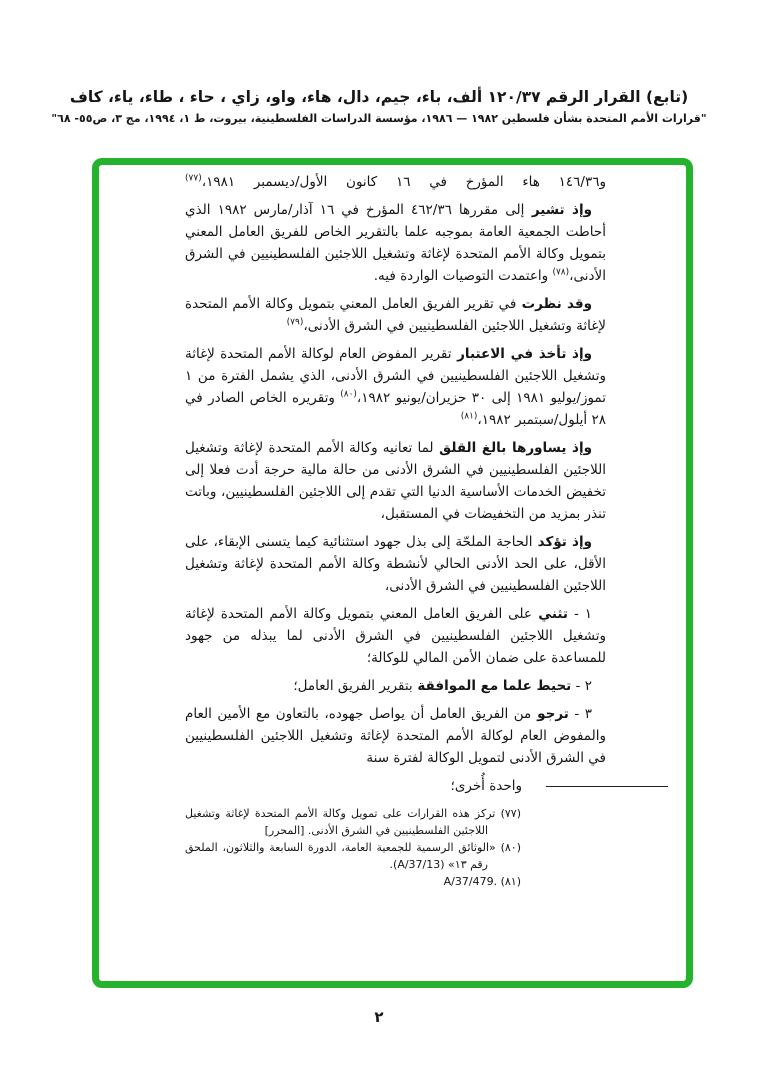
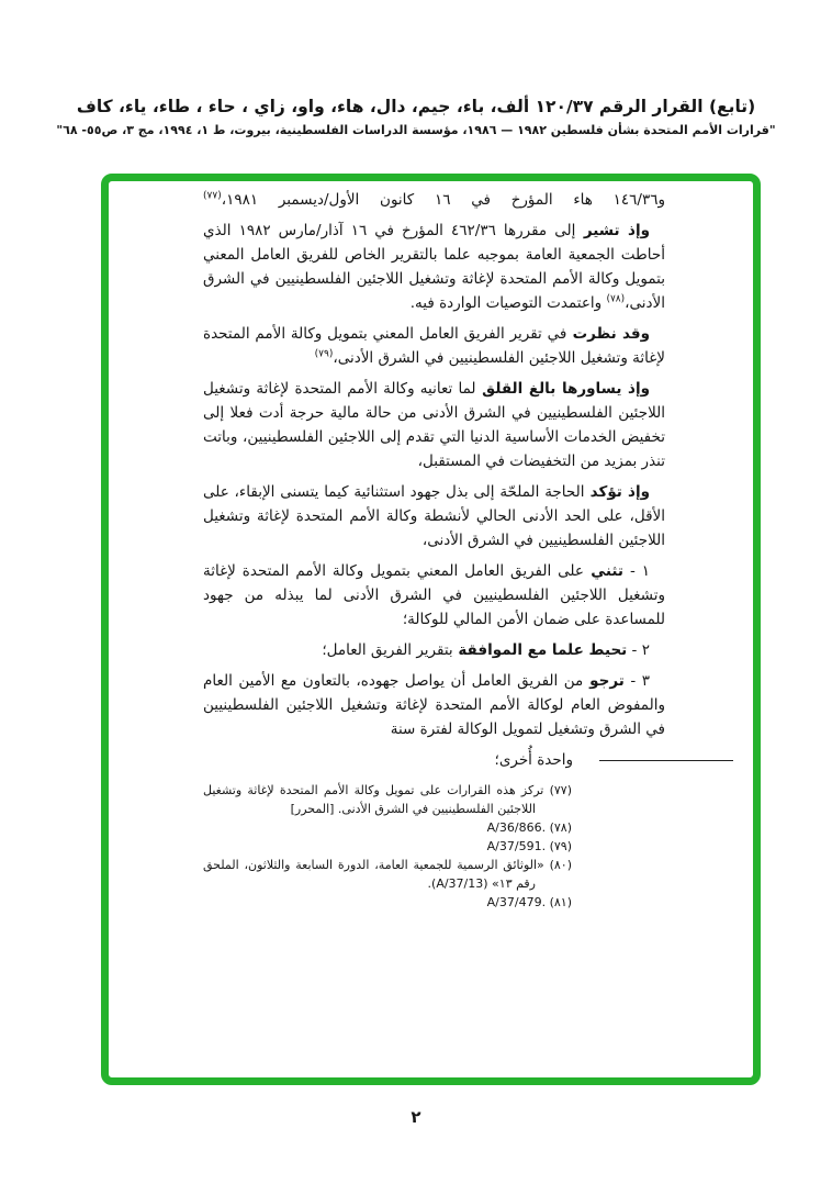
  (تابع) القرار الرقم ١٢٠/٣٧ ألف، باء، جيم، دال، هاء، واو، زاي ، حاء ، طاء، ياء، كاف
  "قرارات الأمم المتحدة بشأن فلسطين ١٩٨٢ — ١٩٨٦، مؤسسة الدراسات الفلسطينية، بيروت، ط ١، ١٩٩٤، مج ٣، ص٥٥- ٦٨"
  و١٤٦/٣٦ هاء المؤرخ في ١٦ كانون الأول/ديسمبر ١٩٨١،(٧٧)
  وإذ تشير إلى مقررها ٤٦٢/٣٦ المؤرخ في ١٦ آذار/مارس ١٩٨٢ الذي أحاطت الجمعية العامة بموجبه علما بالتقرير الخاص للفريق العامل المعني بتمويل وكالة الأمم المتحدة لإغاثة وتشغيل اللاجئين الفلسطينيين في الشرق الأدنى،(٧٨) واعتمدت التوصيات الواردة فيه.
  وقد نظرت في تقرير الفريق العامل المعني بتمويل وكالة الأمم المتحدة لإغاثة وتشغيل اللاجئين الفلسطينيين في الشرق الأدنى،(٧٩)
- وإذ تأخذ في الاعتبار تقرير المفوض العام لوكالة الأمم المتحدة لإغاثة وتشغيل اللاجئين الفلسطينيين في الشرق الأدنى، الذي يشمل الفترة من ١ تموز/يوليو ١٩٨١ إلى ٣٠ حزيران/يونيو ١٩٨٢،(٨٠) وتقريره الخاص الصادر في ٢٨ أيلول/سبتمبر ١٩٨٢،(٨١)
  وإذ يساورها بالغ القلق لما تعانيه وكالة الأمم المتحدة لإغاثة وتشغيل اللاجئين الفلسطينيين في الشرق الأدنى من حالة مالية حرجة أدت فعلا إلى تخفيض الخدمات الأساسية الدنيا التي تقدم إلى اللاجئين الفلسطينيين، وباتت تنذر بمزيد من التخفيضات في المستقبل،
  وإذ تؤكد الحاجة الملحّة إلى بذل جهود استثنائية كيما يتسنى الإبقاء، على الأقل، على الحد الأدنى الحالي لأنشطة وكالة الأمم المتحدة لإغاثة وتشغيل اللاجئين الفلسطينيين في الشرق الأدنى،
  ١ - تثني على الفريق العامل المعني بتمويل وكالة الأمم المتحدة لإغاثة وتشغيل اللاجئين الفلسطينيين في الشرق الأدنى لما يبذله من جهود للمساعدة على ضمان الأمن المالي للوكالة؛
  ٢ - تحيط علما مع الموافقة بتقرير الفريق العامل؛
- ٣ - ترجو من الفريق العامل أن يواصل جهوده، بالتعاون مع الأمين العام والمفوض العام لوكالة الأمم المتحدة لإغاثة وتشغيل اللاجئين الفلسطينيين في الشرق الأدنى لتمويل الوكالة لفترة سنة
+ ٣ - ترجو من الفريق العامل أن يواصل جهوده، بالتعاون مع الأمين العام والمفوض العام لوكالة الأمم المتحدة لإغاثة وتشغيل اللاجئين الفلسطينيين في الشرق وتشغيل لتمويل الوكالة لفترة سنة
  واحدة أُخرى؛
  (٧٧) تركز هذه القرارات على تمويل وكالة الأمم المتحدة لإغاثة وتشغيل اللاجئين الفلسطينيين في الشرق الأدنى. [المحرر]
+ (٧٨) A/36/866.
+ (٧٩) A/37/591.
  (٨٠) «الوثائق الرسمية للجمعية العامة، الدورة السابعة والثلاثون، الملحق رقم ١٣» (A/37/13).
  (٨١) A/37/479.
  ٢
